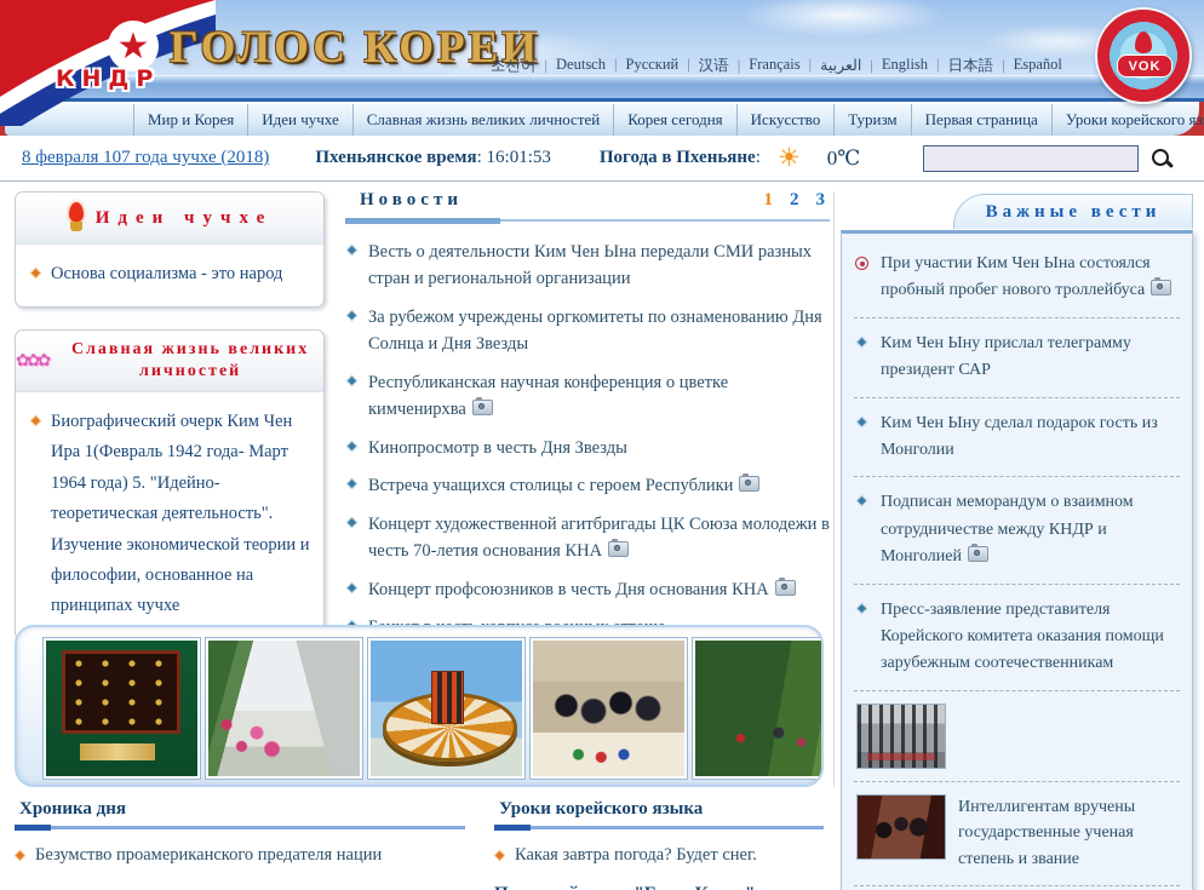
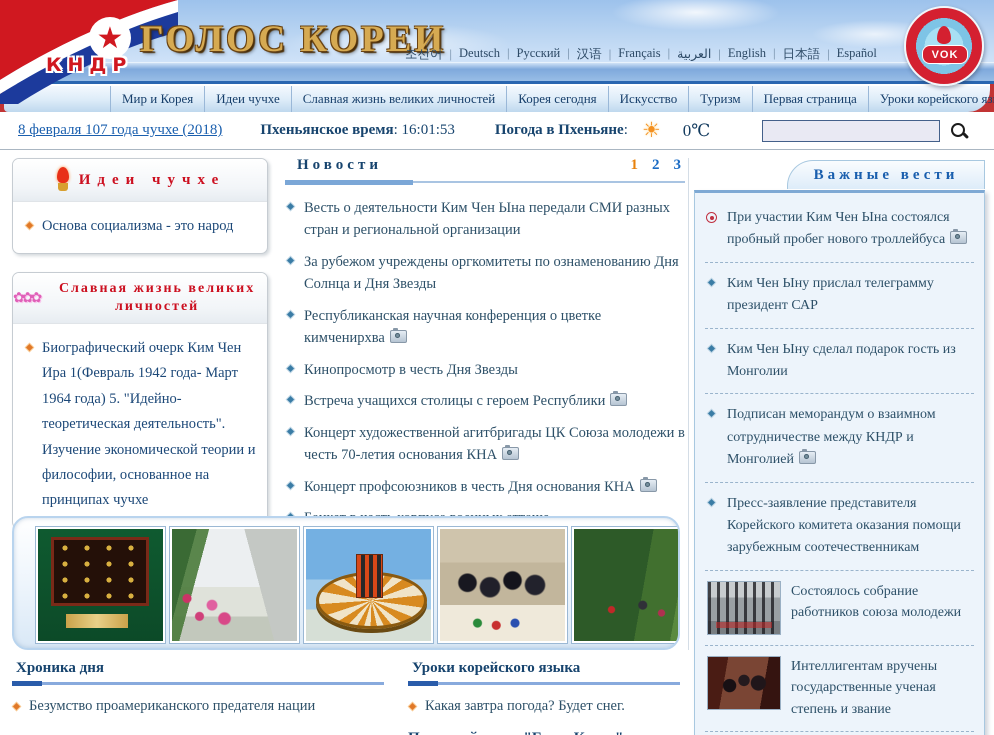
  Мир и Корея
  Идеи чучхе
  Славная жизнь великих личностей
  Корея сегодня
  Искусство
  Туризм
  Первая страница
  Уроки корейского яз
  ★
  КНДР
  ГОЛОС КОРЕИ
  조선어
  Deutsch
  Русский
  汉语
  Français
  العربية
  English
  日本語
  Español
  VOK
  8 февраля 107 года чучхе (2018)
  Пхеньянское время: 16:01:53
  Погода в Пхеньяне:
  ☀
  0℃
  Идеи чучхе
  Основа социализма - это народ
  ✿✿✿
  Славная жизнь великих личностей
  Биографический очерк Ким Чен Ира 1(Февраль 1942 года- Март 1964 года) 5. "Идейно-теоретическая деятельность". Изучение экономической теории и философии, основанное на принципах чучхе
  Новости
  1
  2
  3
  Весть о деятельности Ким Чен Ына передали СМИ разных стран и региональной организации
  За рубежом учреждены оргкомитеты по ознаменованию Дня Солнца и Дня Звезды
  Республиканская научная конференция о цветке кимченирхва
  Кинопросмотр в честь Дня Звезды
  Встреча учащихся столицы с героем Республики
  Концерт художественной агитбригады ЦК Союза молодежи в честь 70-летия основания КНА
  Концерт профсоюзников в честь Дня основания КНА
  Важные вести
  При участии Ким Чен Ына состоялся пробный пробег нового троллейбуса
  Ким Чен Ыну прислал телеграмму президент САР
  Ким Чен Ыну сделал подарок гость из Монголии
  Подписан меморандум о взаимном сотрудничестве между КНДР и Монголией
  Пресс-заявление представителя Корейского комитета оказания помощи зарубежным соотечественникам
+ Состоялось собрание работников союза молодежи
  Интеллигентам вручены государственные ученая степень и звание
  Хроника дня
  Безумство проамериканского предателя нации
  Уроки корейского языка
  Какая завтра погода? Будет снег.
